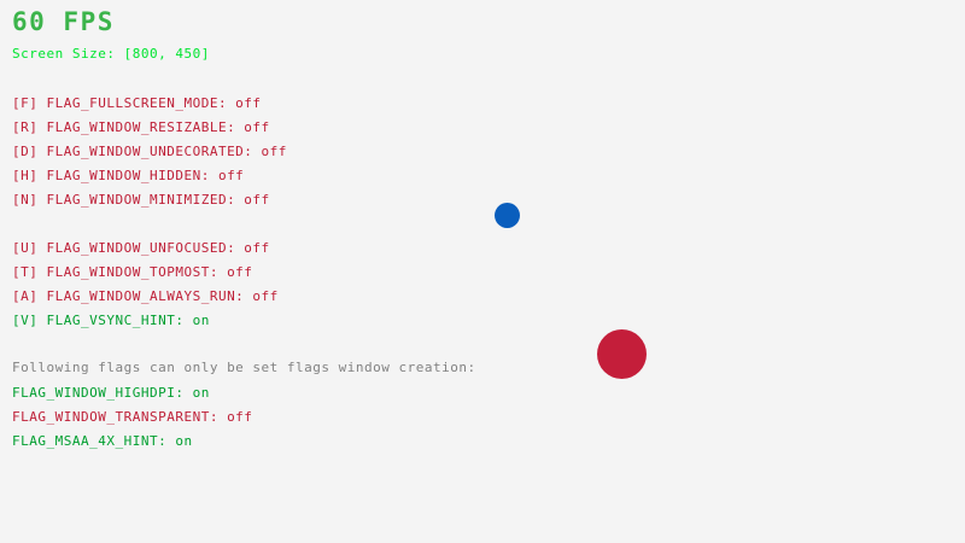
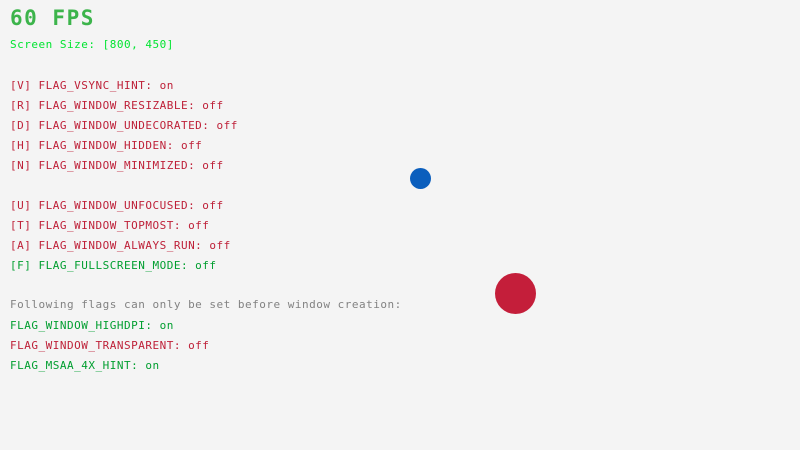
  60 FPS
  Screen Size: [800, 450]
- [F] FLAG_FULLSCREEN_MODE: off
+ [V] FLAG_VSYNC_HINT: on
  [R] FLAG_WINDOW_RESIZABLE: off
  [D] FLAG_WINDOW_UNDECORATED: off
  [H] FLAG_WINDOW_HIDDEN: off
  [N] FLAG_WINDOW_MINIMIZED: off
  [U] FLAG_WINDOW_UNFOCUSED: off
  [T] FLAG_WINDOW_TOPMOST: off
  [A] FLAG_WINDOW_ALWAYS_RUN: off
- [V] FLAG_VSYNC_HINT: on
+ [F] FLAG_FULLSCREEN_MODE: off
- Following flags can only be set flags window creation:
+ Following flags can only be set before window creation:
  FLAG_WINDOW_HIGHDPI: on
  FLAG_WINDOW_TRANSPARENT: off
  FLAG_MSAA_4X_HINT: on
